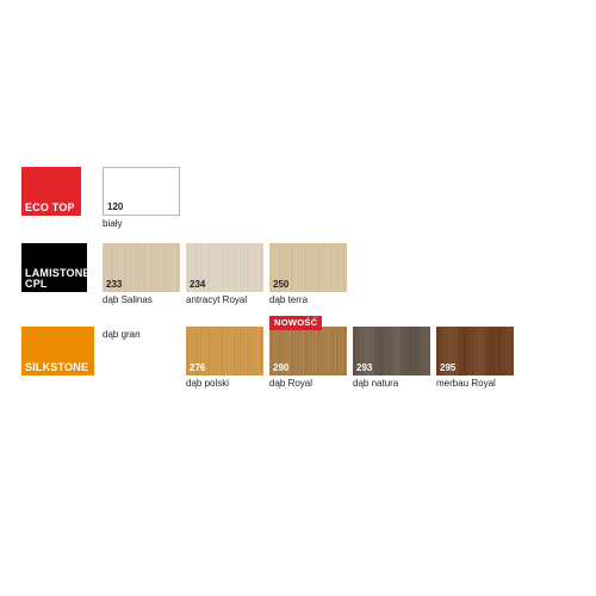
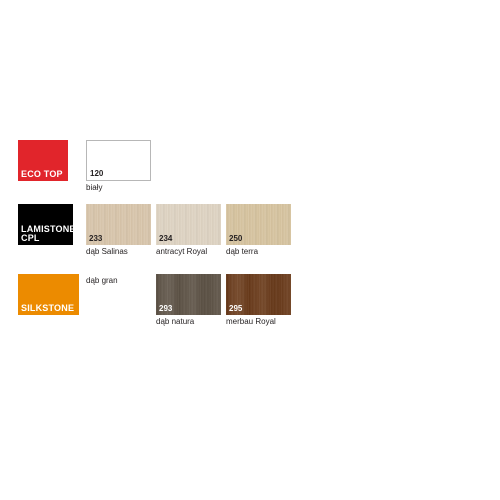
  ECO TOP
  120
  biały
  LAMISTONE
  CPL
  233
  dąb Salinas
  234
  antracyt Royal
  250
  dąb terra
  SILKSTONE
  dąb gran
- 276
- dąb polski
- NOWOŚĆ
- 290
- dąb Royal
  293
  dąb natura
  295
  merbau Royal
